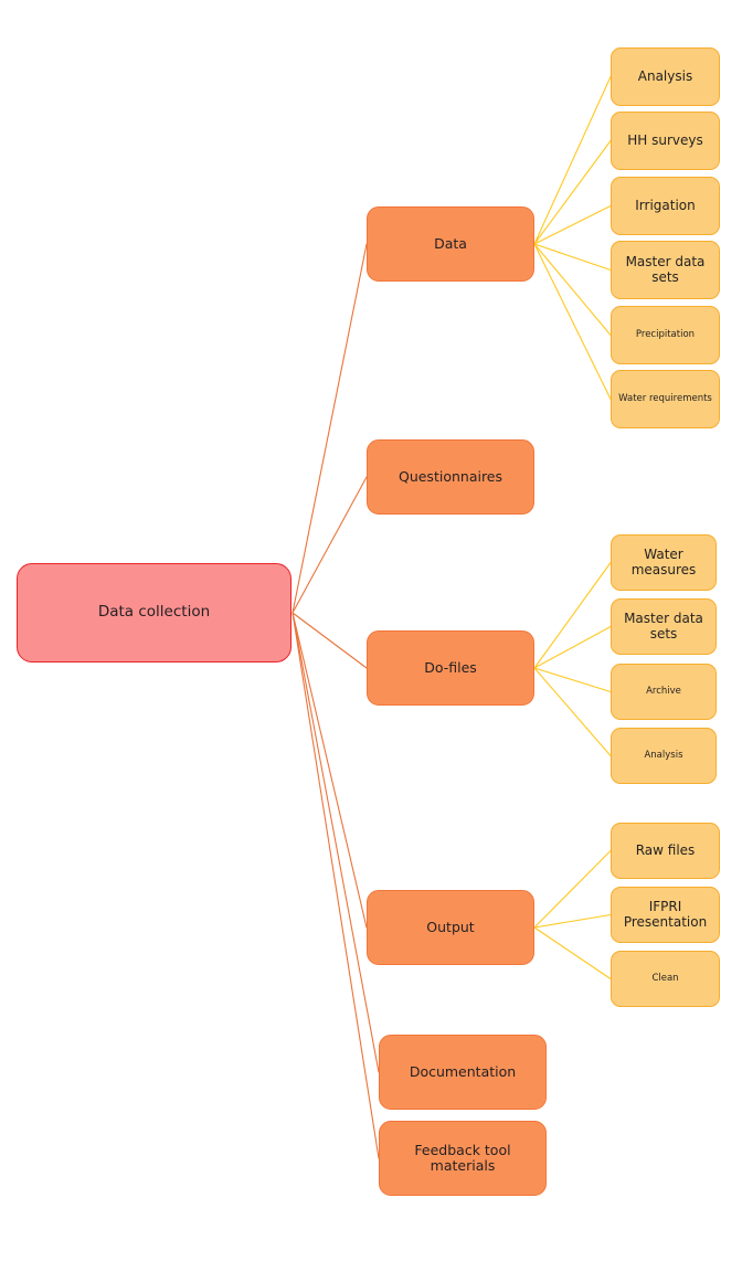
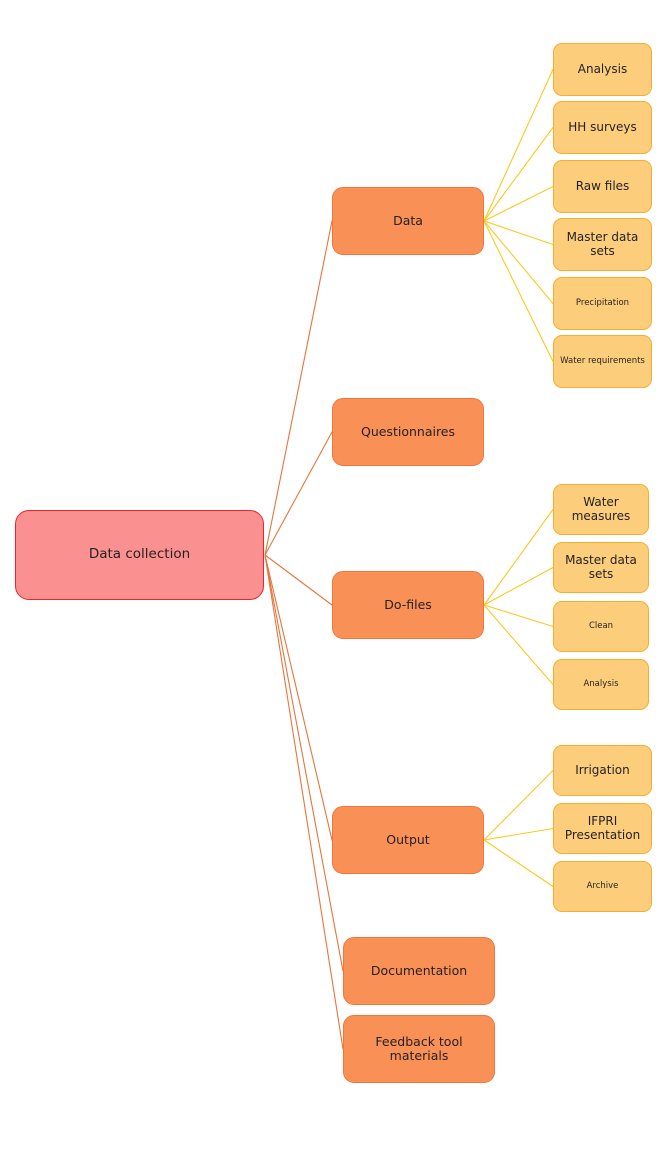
  Data collection
  Data
  Analysis
  HH surveys
- Irrigation
+ Raw files
  Master data sets
  Precipitation
  Water requirements
  Questionnaires
  Do-files
  Water measures
  Master data sets
- Archive
+ Clean
  Analysis
  Output
- Raw files
+ Irrigation
  IFPRI Presentation
- Clean
+ Archive
  Documentation
  Feedback tool materials
